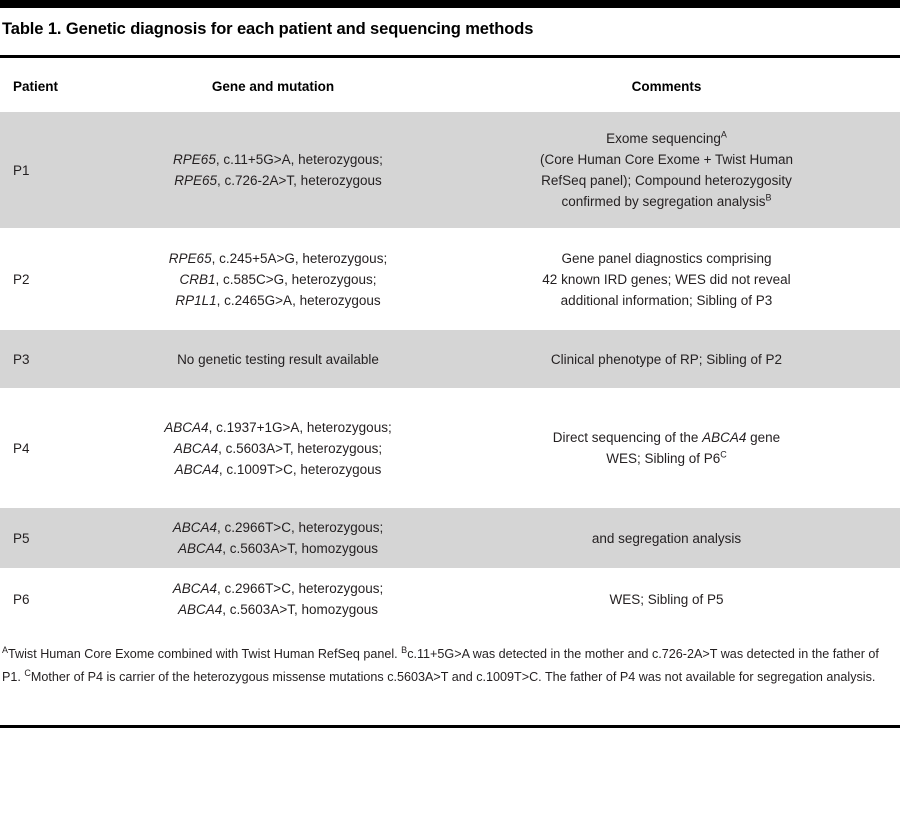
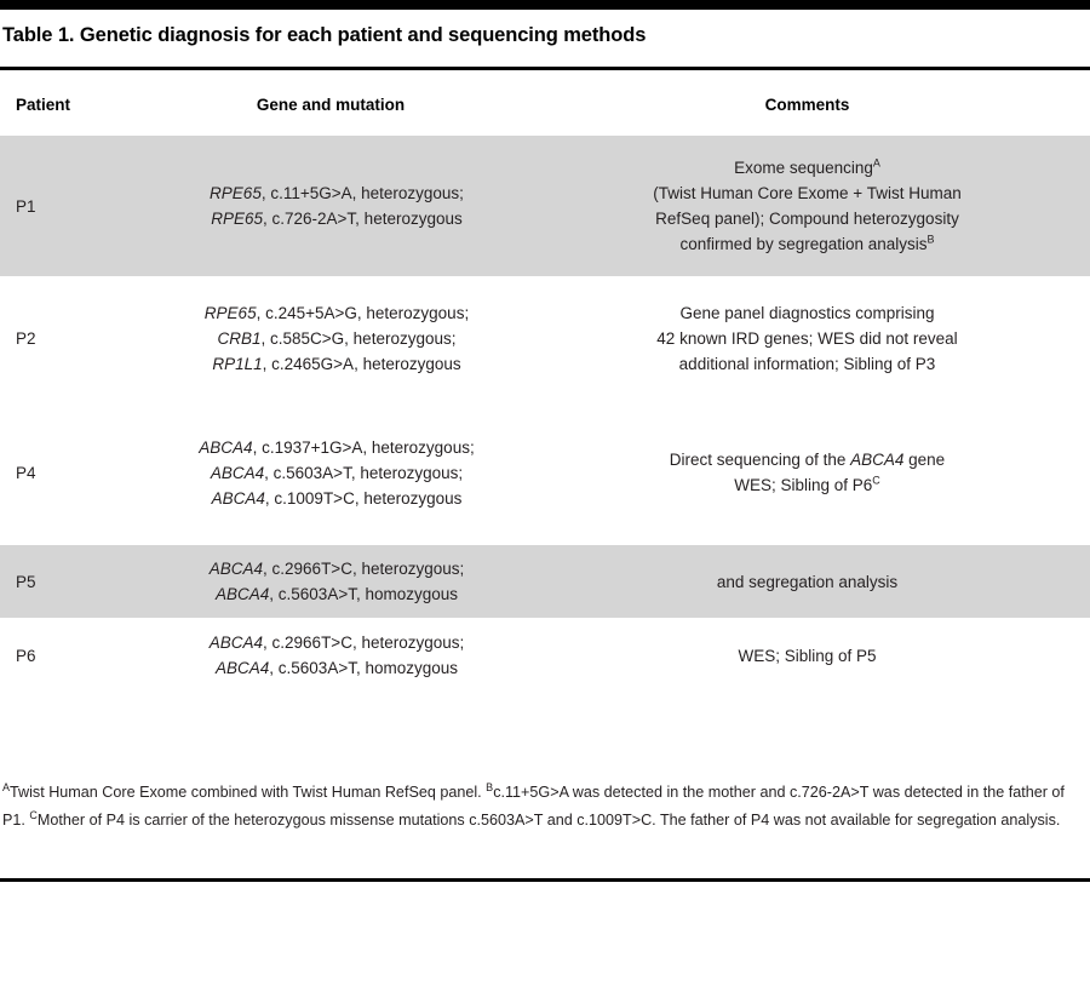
  Table 1. Genetic diagnosis for each patient and sequencing methods
  Patient
  Gene and mutation
  Comments
  P1
  RPE65, c.11+5G>A, heterozygous;
  RPE65, c.726-2A>T, heterozygous
  Exome sequencingA
- (Core Human Core Exome + Twist Human
+ (Twist Human Core Exome + Twist Human
  RefSeq panel); Compound heterozygosity
  confirmed by segregation analysisB
  P2
  RPE65, c.245+5A>G, heterozygous;
  CRB1, c.585C>G, heterozygous;
  RP1L1, c.2465G>A, heterozygous
  Gene panel diagnostics comprising
  42 known IRD genes; WES did not reveal
  additional information; Sibling of P3
- P3
- No genetic testing result available
- Clinical phenotype of RP; Sibling of P2
  P4
  ABCA4, c.1937+1G>A, heterozygous;
  ABCA4, c.5603A>T, heterozygous;
  ABCA4, c.1009T>C, heterozygous
  Direct sequencing of the ABCA4 gene
  WES; Sibling of P6C
  P5
  ABCA4, c.2966T>C, heterozygous;
  ABCA4, c.5603A>T, homozygous
  and segregation analysis
  P6
  ABCA4, c.2966T>C, heterozygous;
  ABCA4, c.5603A>T, homozygous
  WES; Sibling of P5
  ATwist Human Core Exome combined with Twist Human RefSeq panel. Bc.11+5G>A was detected in the mother and c.726-2A>T was detected in the father of P1. CMother of P4 is carrier of the heterozygous missense mutations c.5603A>T and c.1009T>C. The father of P4 was not available for segregation analysis.
